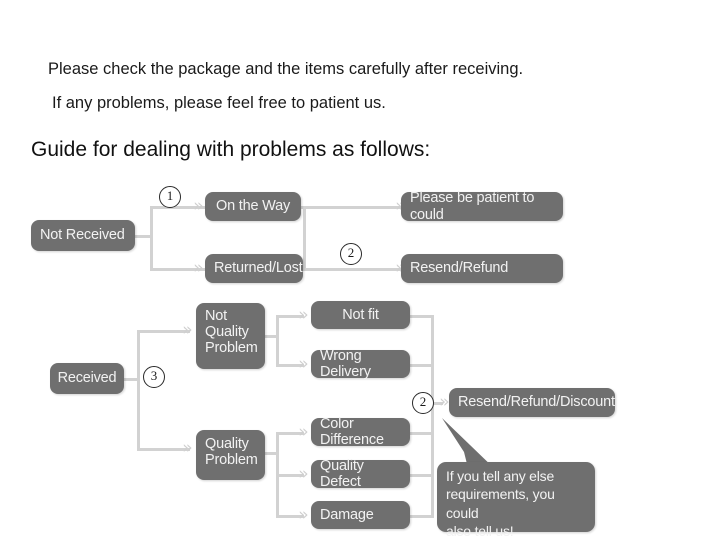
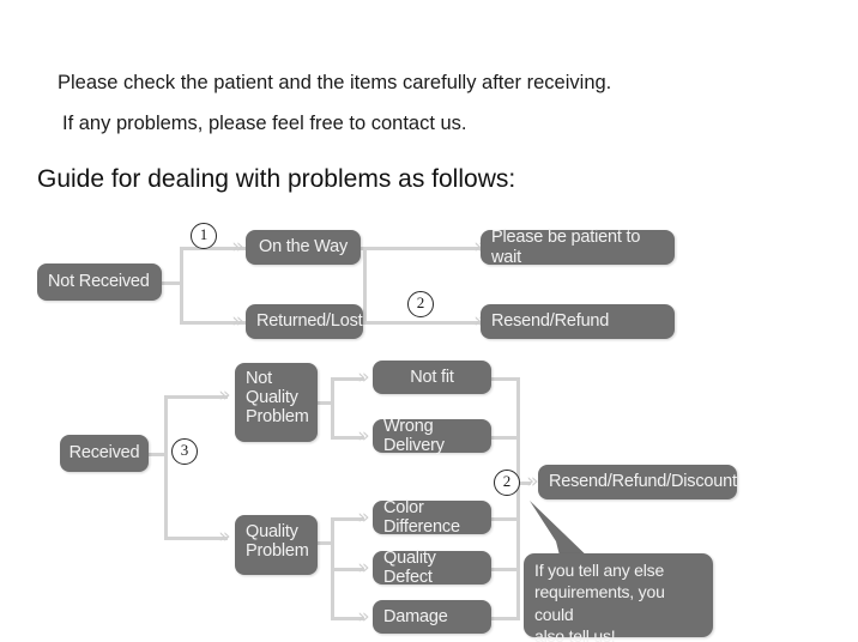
- Please check the package and the items carefully after receiving.
+ Please check the patient and the items carefully after receiving.
- If any problems, please feel free to patient us.
+ If any problems, please feel free to contact us.
  Guide for dealing with problems as follows:
  »
  »
  »
  »
  »
  »
  »
  »
  »
  »
  1
  2
  3
  2
  Not Received
  On the Way
  Returned/Lost
- Please be patient to could
+ Please be patient to wait
  Resend/Refund
  Received
  Not
  Quality
  Problem
  Quality
  Problem
  Not fit
  Wrong Delivery
  Color Difference
  Quality Defect
  Damage
  Resend/Refund/Discount
  If you tell any else
  requirements, you could
  also tell us!
